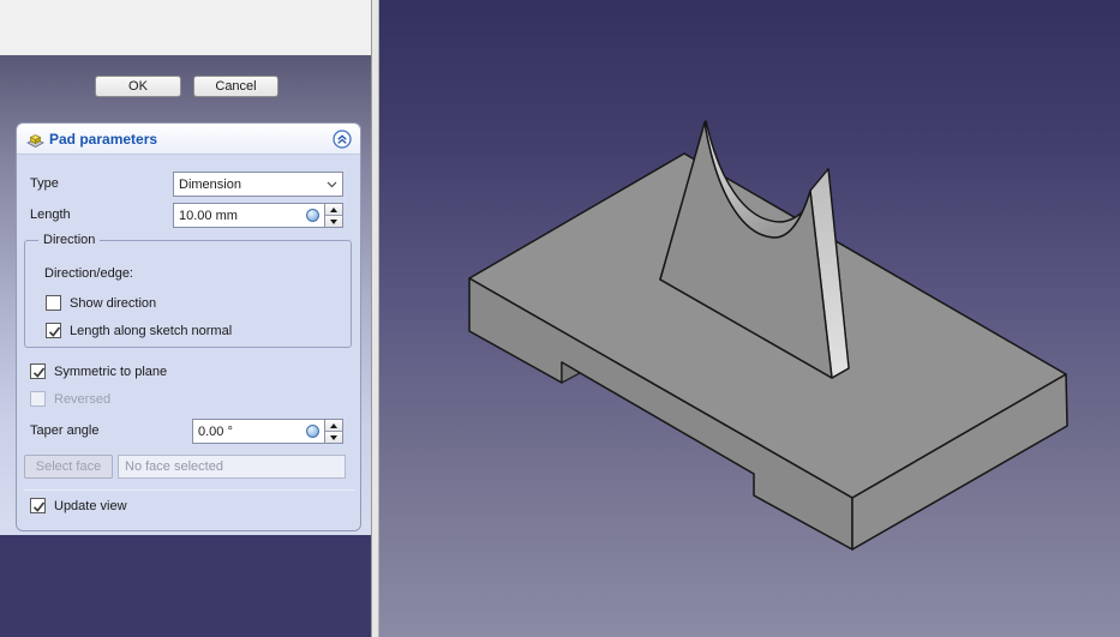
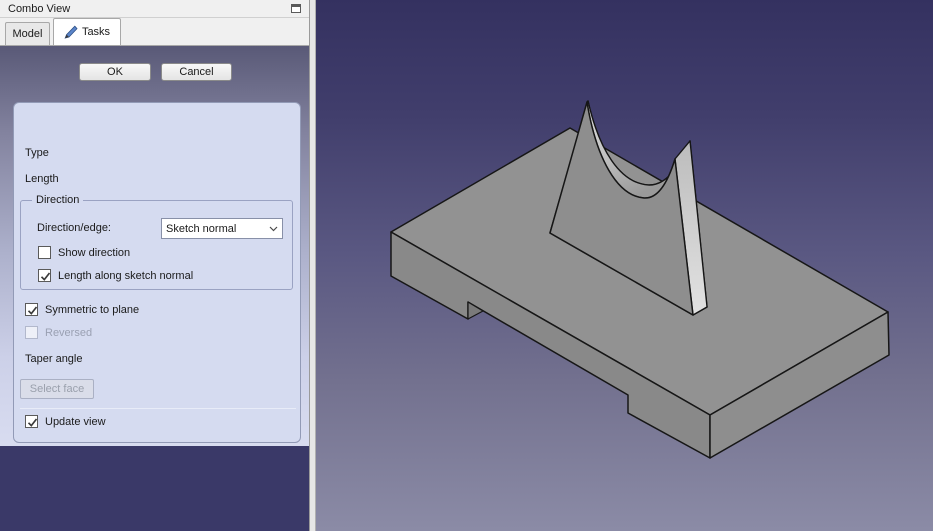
+ Combo View
+ Model
+ Tasks
  OK
  Cancel
- Pad parameters
  Type
- Dimension
  Length
- 10.00 mm
  Direction
  Direction/edge:
+ Sketch normal
  Show direction
  Length along sketch normal
  Symmetric to plane
  Reversed
  Taper angle
- 0.00 °
  Select face
- No face selected
  Update view
